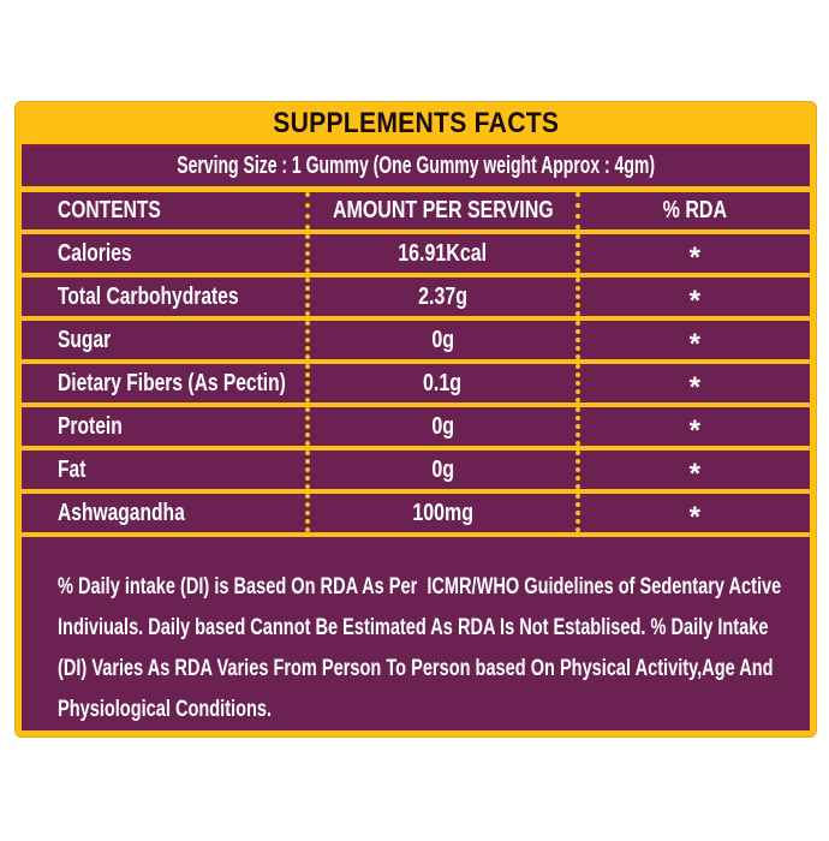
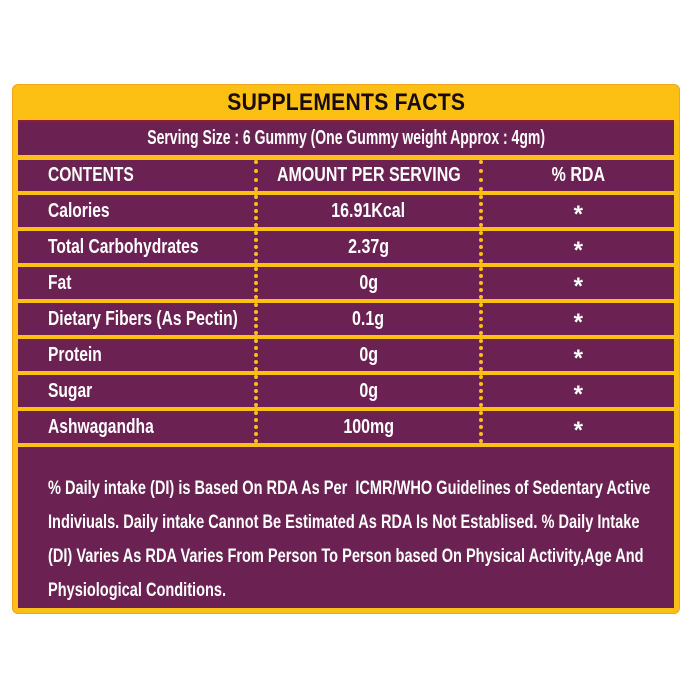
  SUPPLEMENTS FACTS
- Serving Size : 1 Gummy (One Gummy weight Approx : 4gm)
+ Serving Size : 6 Gummy (One Gummy weight Approx : 4gm)
  CONTENTS
  AMOUNT PER SERVING
  % RDA
  Calories
  16.91Kcal
  *
  Total Carbohydrates
  2.37g
  *
- Sugar
+ Fat
  0g
  *
  Dietary Fibers (As Pectin)
  0.1g
  *
  Protein
  0g
  *
- Fat
+ Sugar
  0g
  *
  Ashwagandha
  100mg
  *
- % Daily intake (DI) is Based On RDA As Per ICMR/WHO Guidelines of Sedentary Active Indiviuals. Daily based Cannot Be Estimated As RDA Is Not Establised. % Daily Intake (DI) Varies As RDA Varies From Person To Person based On Physical Activity,Age And Physiological Conditions.
+ % Daily intake (DI) is Based On RDA As Per ICMR/WHO Guidelines of Sedentary Active Indiviuals. Daily intake Cannot Be Estimated As RDA Is Not Establised. % Daily Intake (DI) Varies As RDA Varies From Person To Person based On Physical Activity,Age And Physiological Conditions.
